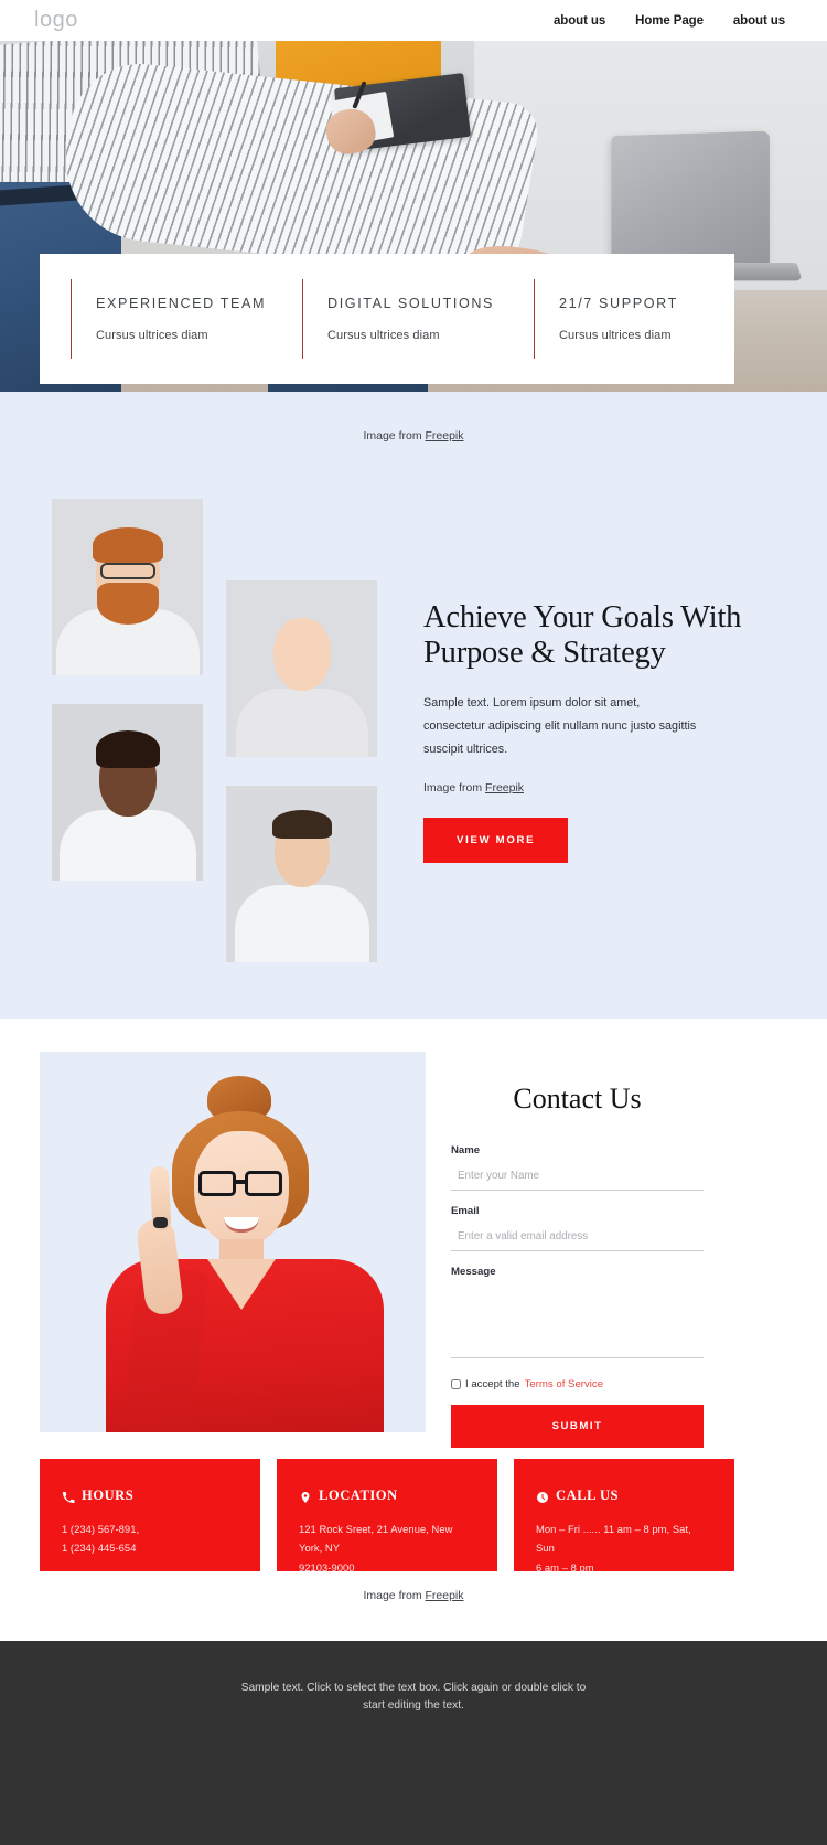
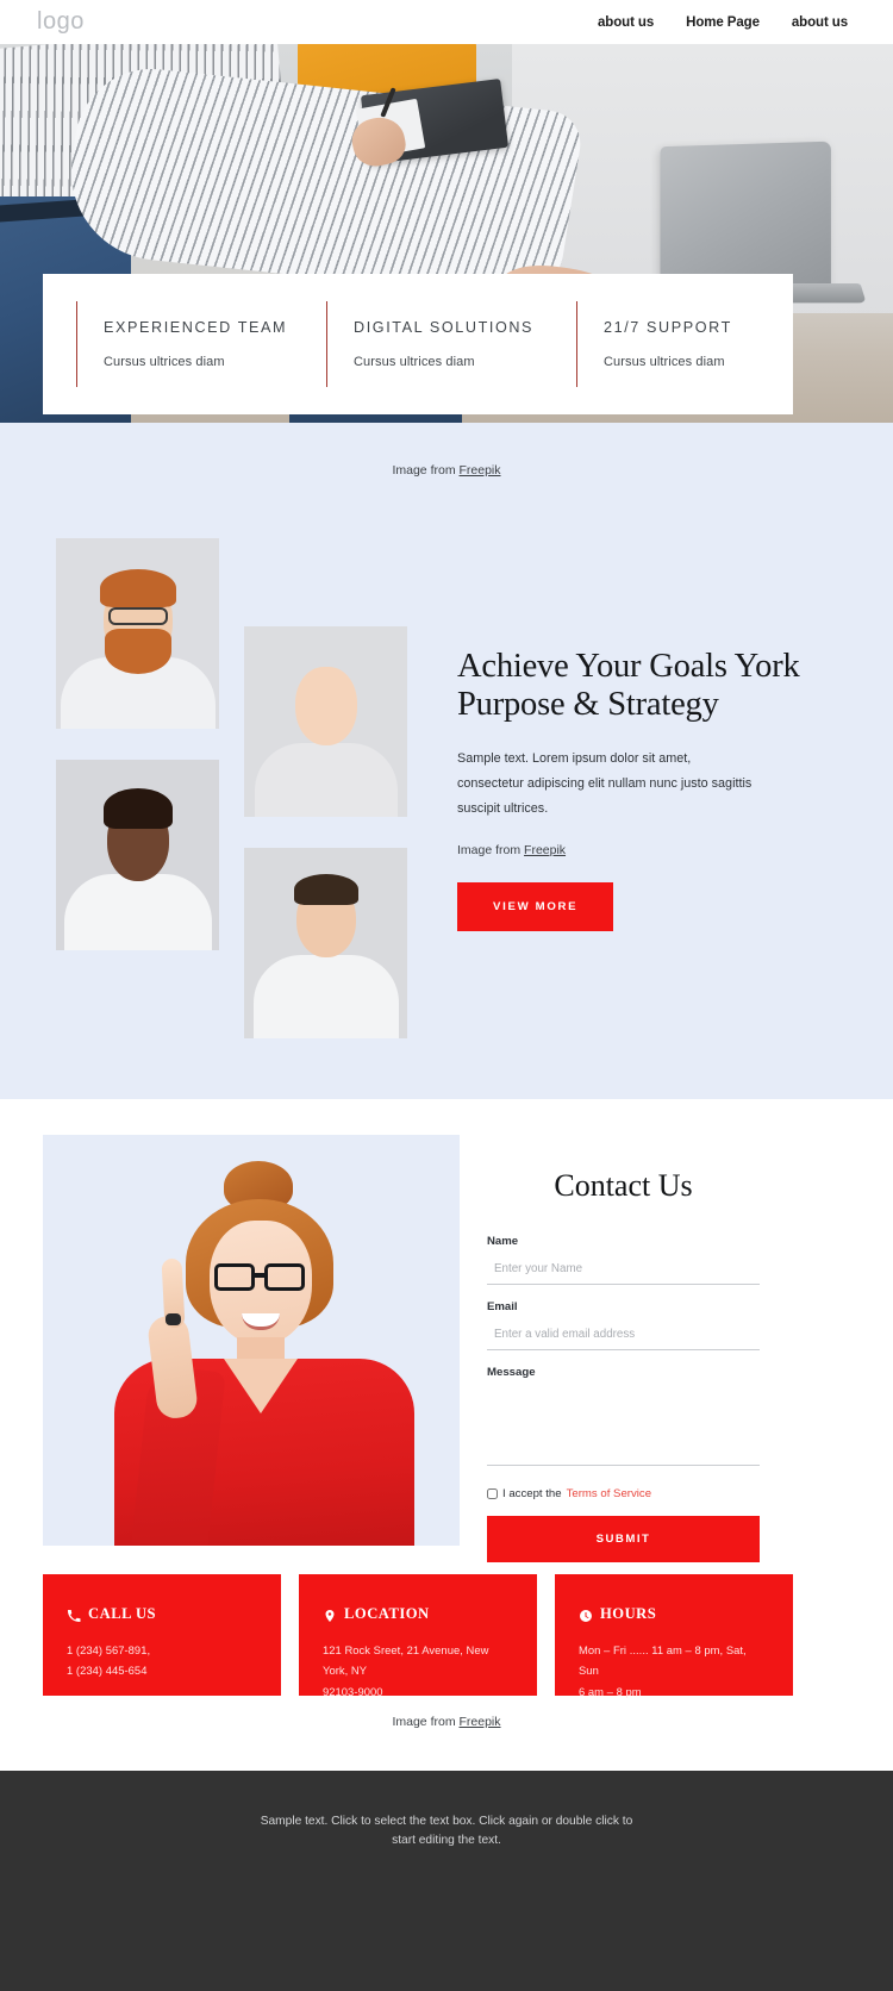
  logo
  about us
  Home Page
  about us
  EXPERIENCED TEAM
  Cursus ultrices diam
  DIGITAL SOLUTIONS
  Cursus ultrices diam
  21/7 SUPPORT
  Cursus ultrices diam
  Image from Freepik
- Achieve Your Goals With Purpose & Strategy
+ Achieve Your Goals York Purpose & Strategy
  Sample text. Lorem ipsum dolor sit amet, consectetur adipiscing elit nullam nunc justo sagittis suscipit ultrices.
  Image from Freepik
  VIEW MORE
  Contact Us
  Name
  Enter your Name
  Email
  Enter a valid email address
  Message
  I accept the
  Terms of Service
  SUBMIT
- HOURS
+ CALL US
  1 (234) 567-891,
  1 (234) 445-654
  LOCATION
  121 Rock Sreet, 21 Avenue, New York, NY
  92103-9000
- CALL US
+ HOURS
  Mon – Fri ...... 11 am – 8 pm, Sat, Sun
  6 am – 8 pm
  Image from Freepik
  Sample text. Click to select the text box. Click again or double click to start editing the text.
